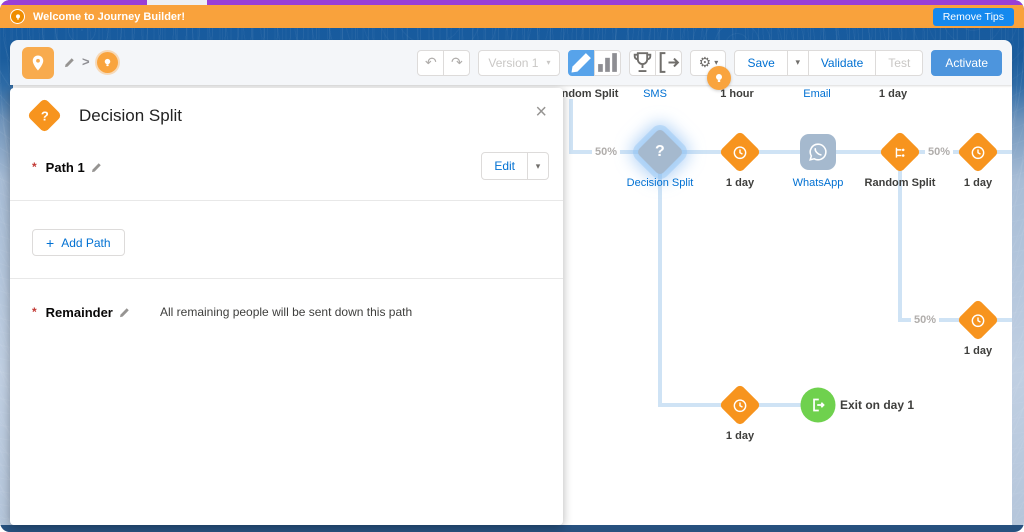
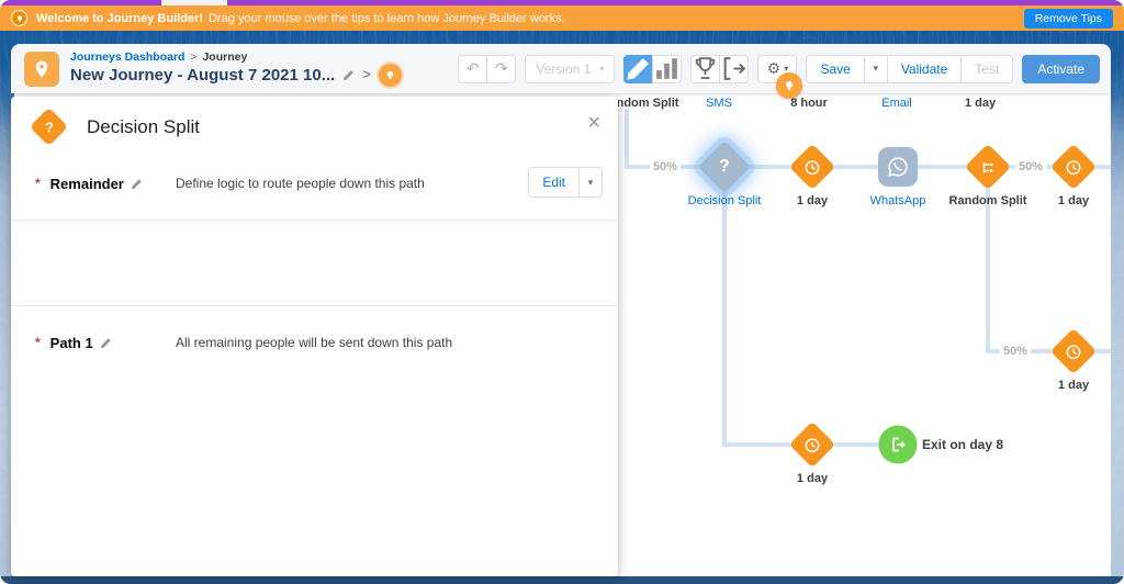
  Welcome to Journey Builder!
+ Drag your mouse over the tips to learn how Journey Builder works.
  Remove Tips
+ Journeys Dashboard > Journey
+ New Journey - August 7 2021 10...
  >
  ↶
  ↷
  Version 1
  ▾
  ⚙
  ▾
  Save
  ▾
  Validate
  Test
  Activate
  ndom Split
  SMS
- 1 hour
+ 8 hour
  Email
  1 day
  50%
  50%
  50%
  Decision Split
  1 day
  WhatsApp
  Random Split
  1 day
  1 day
  1 day
- Exit on day 1
+ Exit on day 8
  Decision Split
  ×
  *
- Path 1
+ Remainder
+ Define logic to route people down this path
  Edit
  ▾
- +
- Add Path
  *
- Remainder
+ Path 1
  All remaining people will be sent down this path
